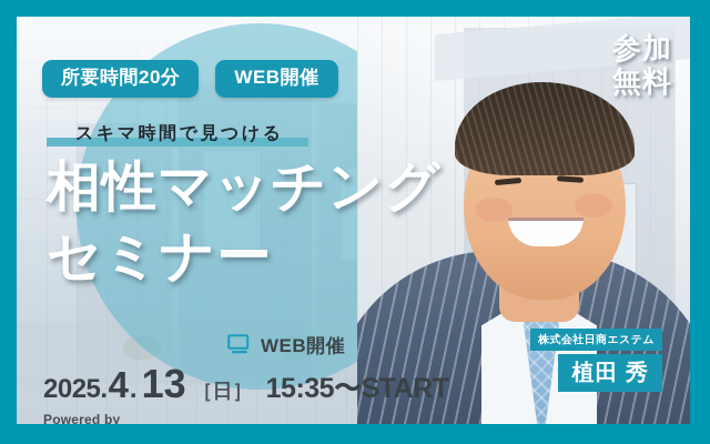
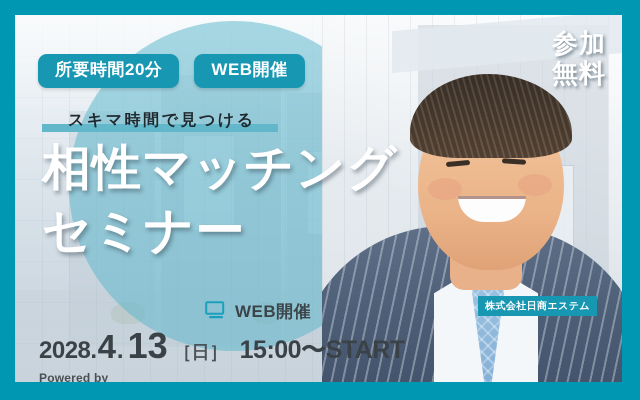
  所要時間20分
  WEB開催
  参加
  無料
  スキマ時間で見つける
  相性マッチング
  セミナー
  WEB開催
- 2025.
+ 2028.
  4
  .
  13
  ［日］
- 15:35〜START
+ 15:00〜START
  Powered by
  株式会社日商エステム
- 植田 秀
